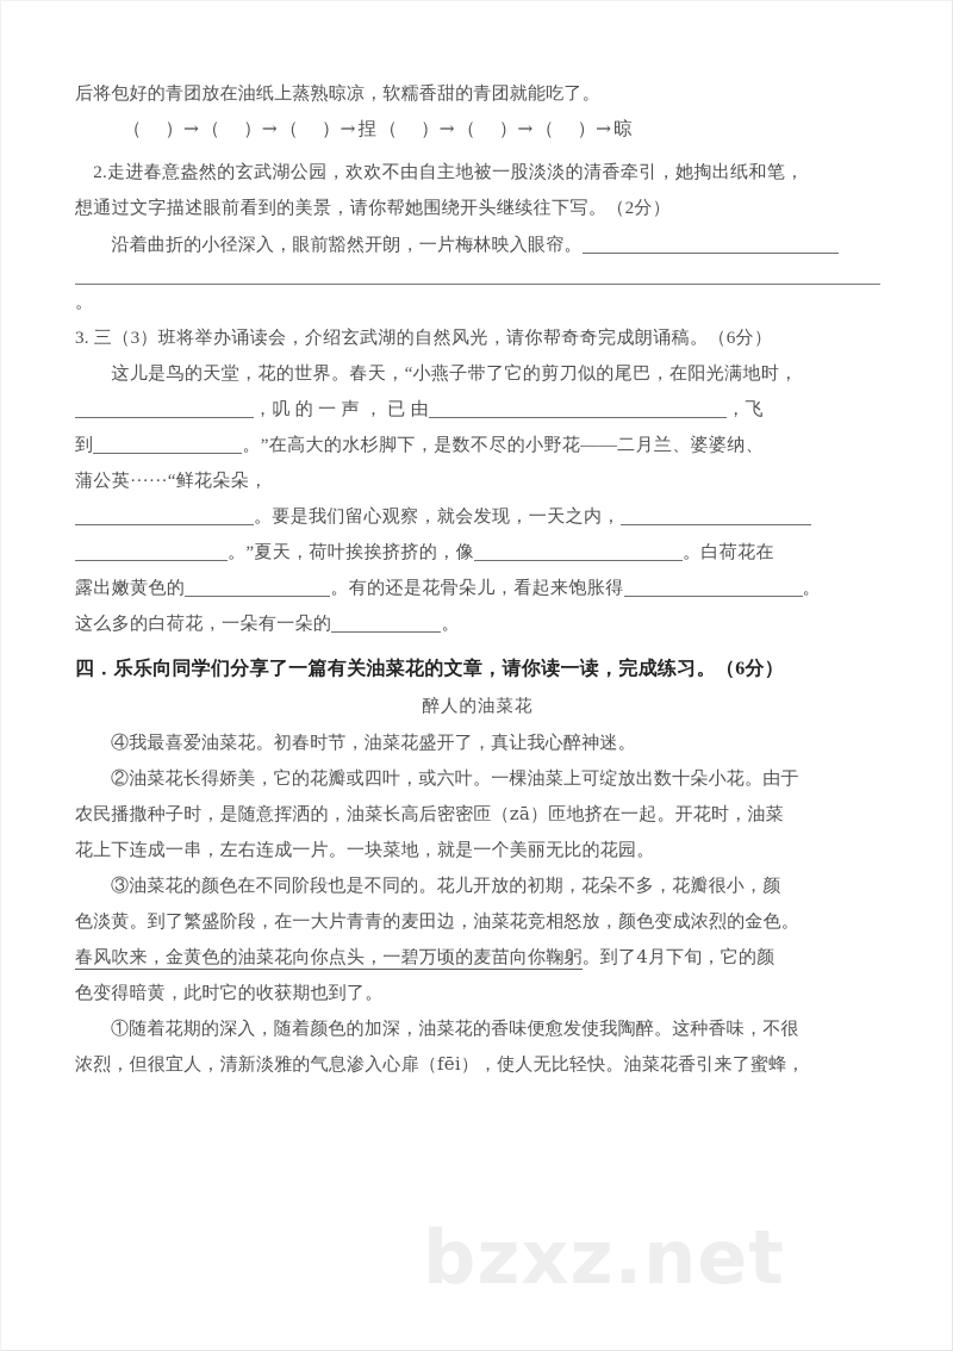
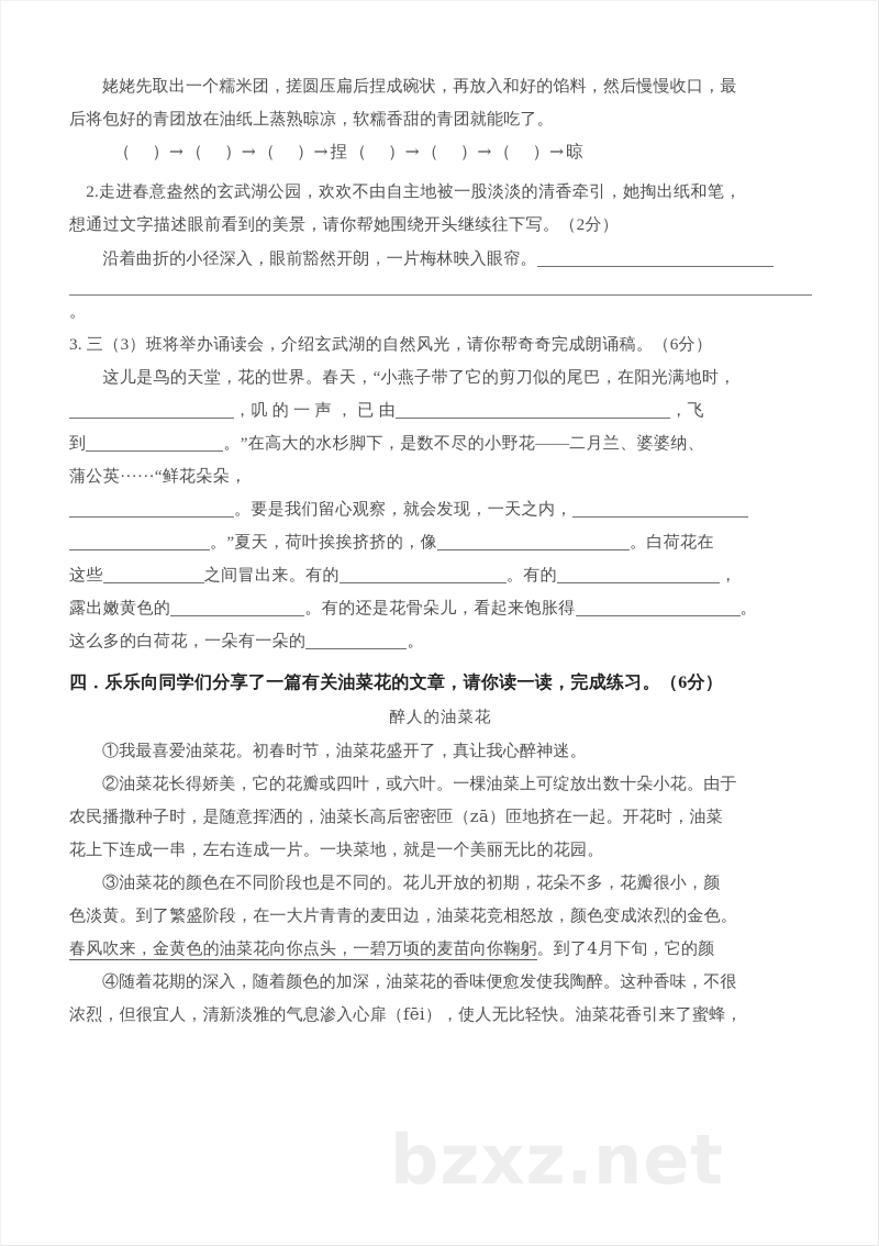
+ 姥姥先取出一个糯米团，搓圆压扁后捏成碗状，再放入和好的馅料，然后慢慢收口，最
  后将包好的青团放在油纸上蒸熟晾凉，软糯香甜的青团就能吃了。
  （ ）→（ ）→（ ）→捏（ ）→（ ）→（ ）→晾
  2.走进春意盎然的玄武湖公园，欢欢不由自主地被一股淡淡的清香牵引，她掏出纸和笔，
  想通过文字描述眼前看到的美景，请你帮她围绕开头继续往下写。（2分）
  沿着曲折的小径深入，眼前豁然开朗，一片梅林映入眼帘。
  。
  3. 三（3）班将举办诵读会，介绍玄武湖的自然风光，请你帮奇奇完成朗诵稿。（6分）
  这儿是鸟的天堂，花的世界。春天，“小燕子带了它的剪刀似的尾巴，在阳光满地时，
  ，叽 的 一 声 ， 已 由 ，飞
  到 。”在高大的水杉脚下，是数不尽的小野花——二月兰、婆婆纳、
  蒲公英······“鲜花朵朵，
  。要是我们留心观察，就会发现，一天之内，
  。”夏天，荷叶挨挨挤挤的，像 。白荷花在
+ 这些 之间冒出来。有的 。有的 ，
  露出嫩黄色的 。有的还是花骨朵儿，看起来饱胀得 。
  这么多的白荷花，一朵有一朵的 。
  四．乐乐向同学们分享了一篇有关油菜花的文章，请你读一读，完成练习。（6分）
  醉人的油菜花
- ④我最喜爱油菜花。初春时节，油菜花盛开了，真让我心醉神迷。
+ ①我最喜爱油菜花。初春时节，油菜花盛开了，真让我心醉神迷。
  ②油菜花长得娇美，它的花瓣或四叶，或六叶。一棵油菜上可绽放出数十朵小花。由于
  农民播撒种子时，是随意挥洒的，油菜长高后密密匝（zā）匝地挤在一起。开花时，油菜
  花上下连成一串，左右连成一片。一块菜地，就是一个美丽无比的花园。
  ③油菜花的颜色在不同阶段也是不同的。花儿开放的初期，花朵不多，花瓣很小，颜
  色淡黄。到了繁盛阶段，在一大片青青的麦田边，油菜花竞相怒放，颜色变成浓烈的金色。
  春风吹来，金黄色的油菜花向你点头，一碧万顷的麦苗向你鞠躬。到了4月下旬，它的颜
- 色变得暗黄，此时它的收获期也到了。
- ①随着花期的深入，随着颜色的加深，油菜花的香味便愈发使我陶醉。这种香味，不很
+ ④随着花期的深入，随着颜色的加深，油菜花的香味便愈发使我陶醉。这种香味，不很
  浓烈，但很宜人，清新淡雅的气息渗入心扉（fēi），使人无比轻快。油菜花香引来了蜜蜂，
